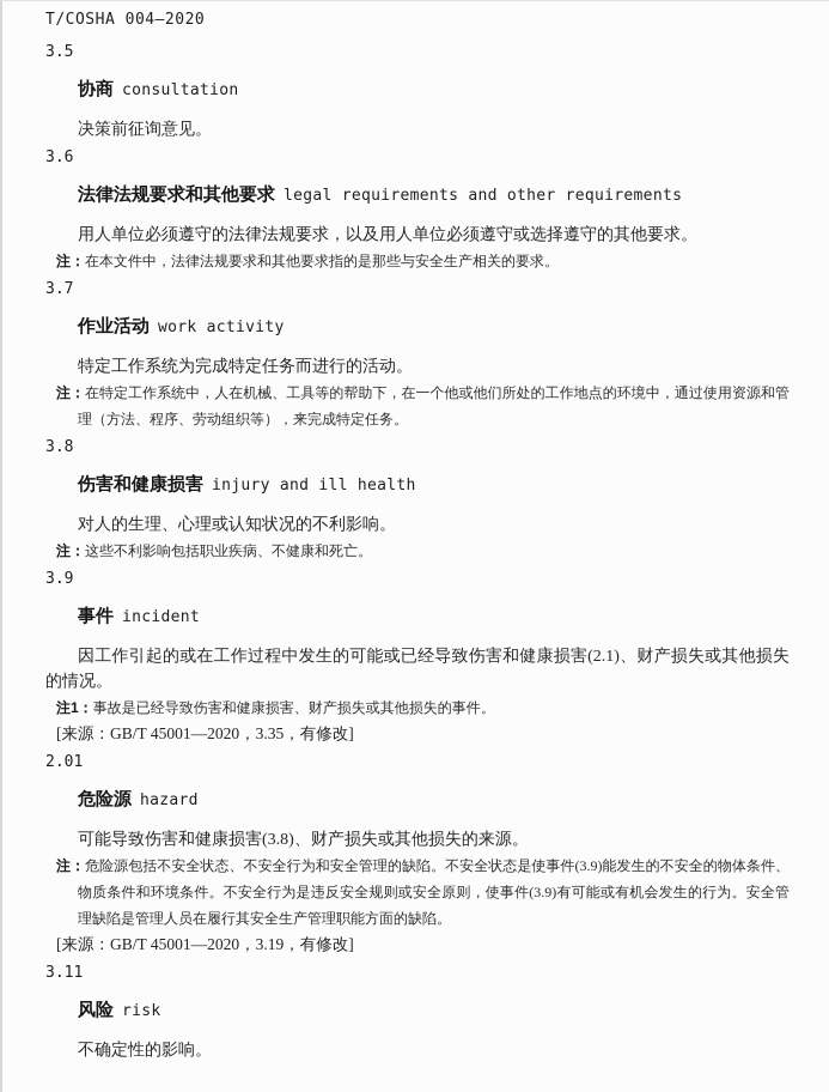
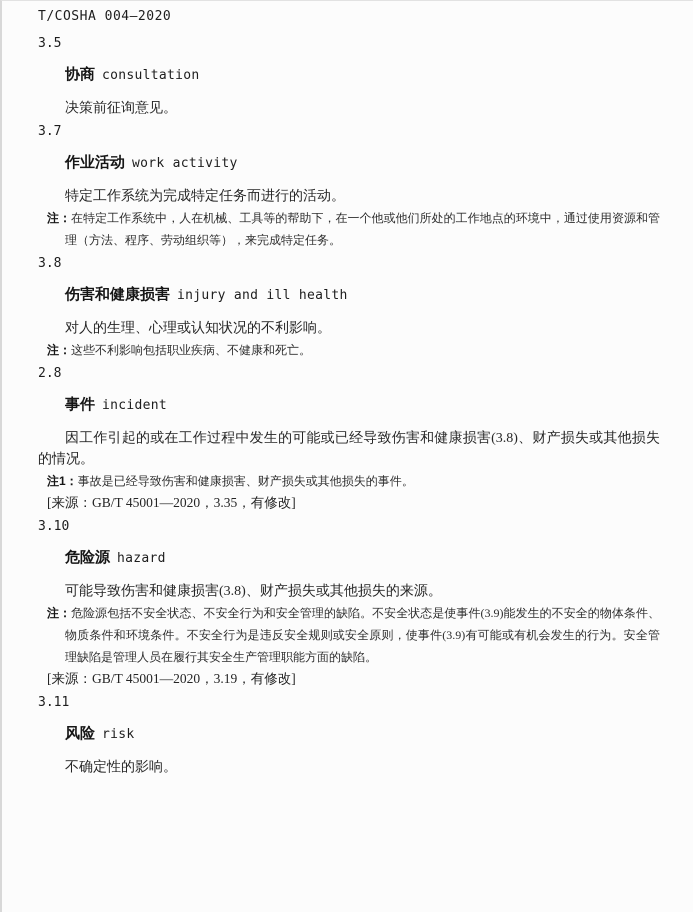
  T/COSHA 004—2020
  3.5
  协商 consultation
  决策前征询意见。
- 3.6
- 法律法规要求和其他要求 legal requirements and other requirements
- 用人单位必须遵守的法律法规要求，以及用人单位必须遵守或选择遵守的其他要求。
- 注：在本文件中，法律法规要求和其他要求指的是那些与安全生产相关的要求。
  3.7
  作业活动 work activity
  特定工作系统为完成特定任务而进行的活动。
  注：在特定工作系统中，人在机械、工具等的帮助下，在一个他或他们所处的工作地点的环境中，通过使用资源和管理（方法、程序、劳动组织等），来完成特定任务。
  3.8
  伤害和健康损害 injury and ill health
  对人的生理、心理或认知状况的不利影响。
  注：这些不利影响包括职业疾病、不健康和死亡。
- 3.9
+ 2.8
  事件 incident
- 因工作引起的或在工作过程中发生的可能或已经导致伤害和健康损害(2.1)、财产损失或其他损失的情况。
+ 因工作引起的或在工作过程中发生的可能或已经导致伤害和健康损害(3.8)、财产损失或其他损失的情况。
  注1：事故是已经导致伤害和健康损害、财产损失或其他损失的事件。
  [来源：GB/T 45001—2020，3.35，有修改]
- 2.01
+ 3.10
  危险源 hazard
  可能导致伤害和健康损害(3.8)、财产损失或其他损失的来源。
  注：危险源包括不安全状态、不安全行为和安全管理的缺陷。不安全状态是使事件(3.9)能发生的不安全的物体条件、物质条件和环境条件。不安全行为是违反安全规则或安全原则，使事件(3.9)有可能或有机会发生的行为。安全管理缺陷是管理人员在履行其安全生产管理职能方面的缺陷。
  [来源：GB/T 45001—2020，3.19，有修改]
  3.11
  风险 risk
  不确定性的影响。
